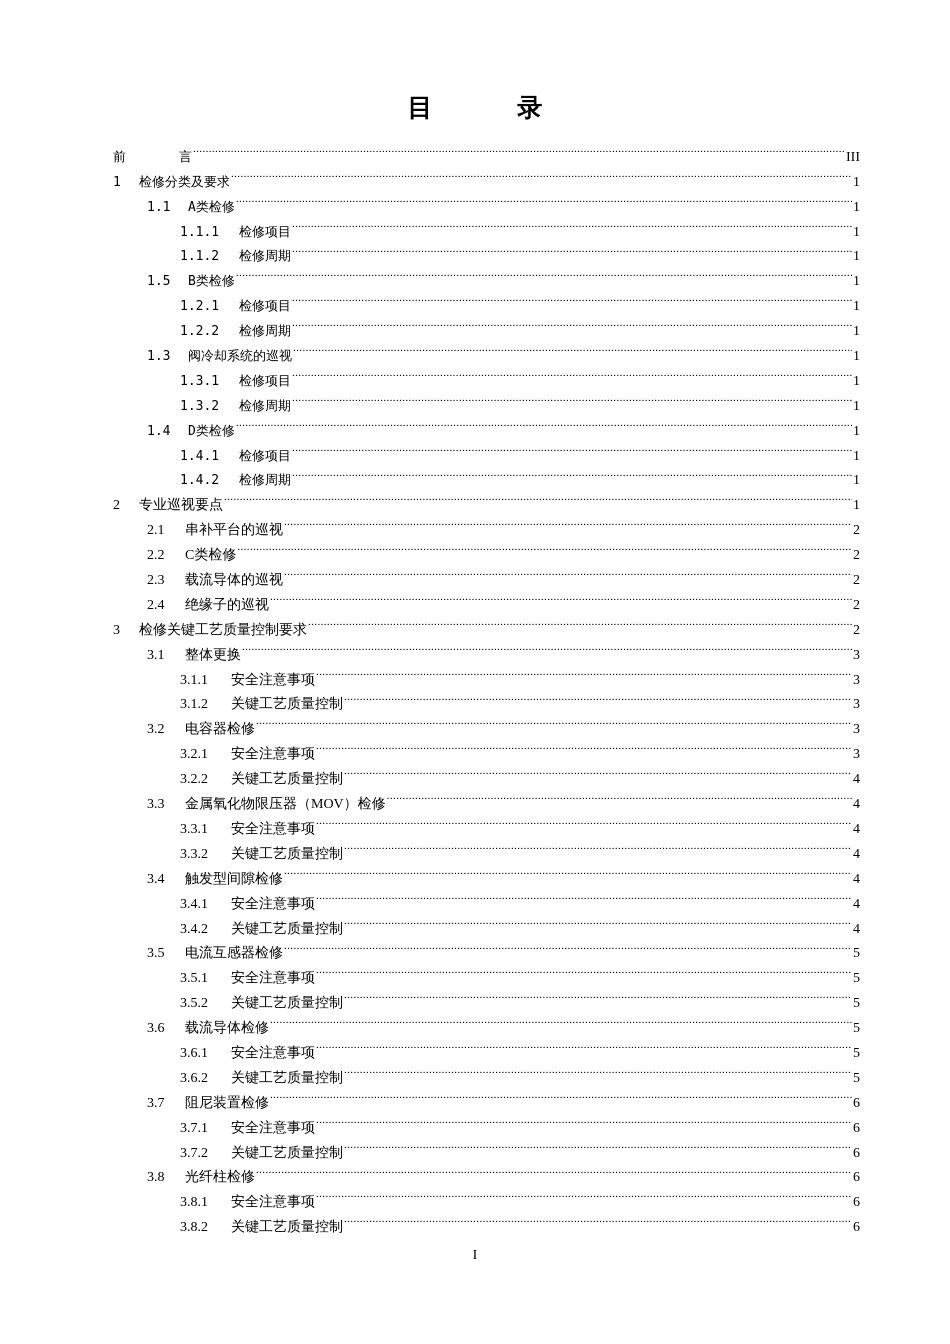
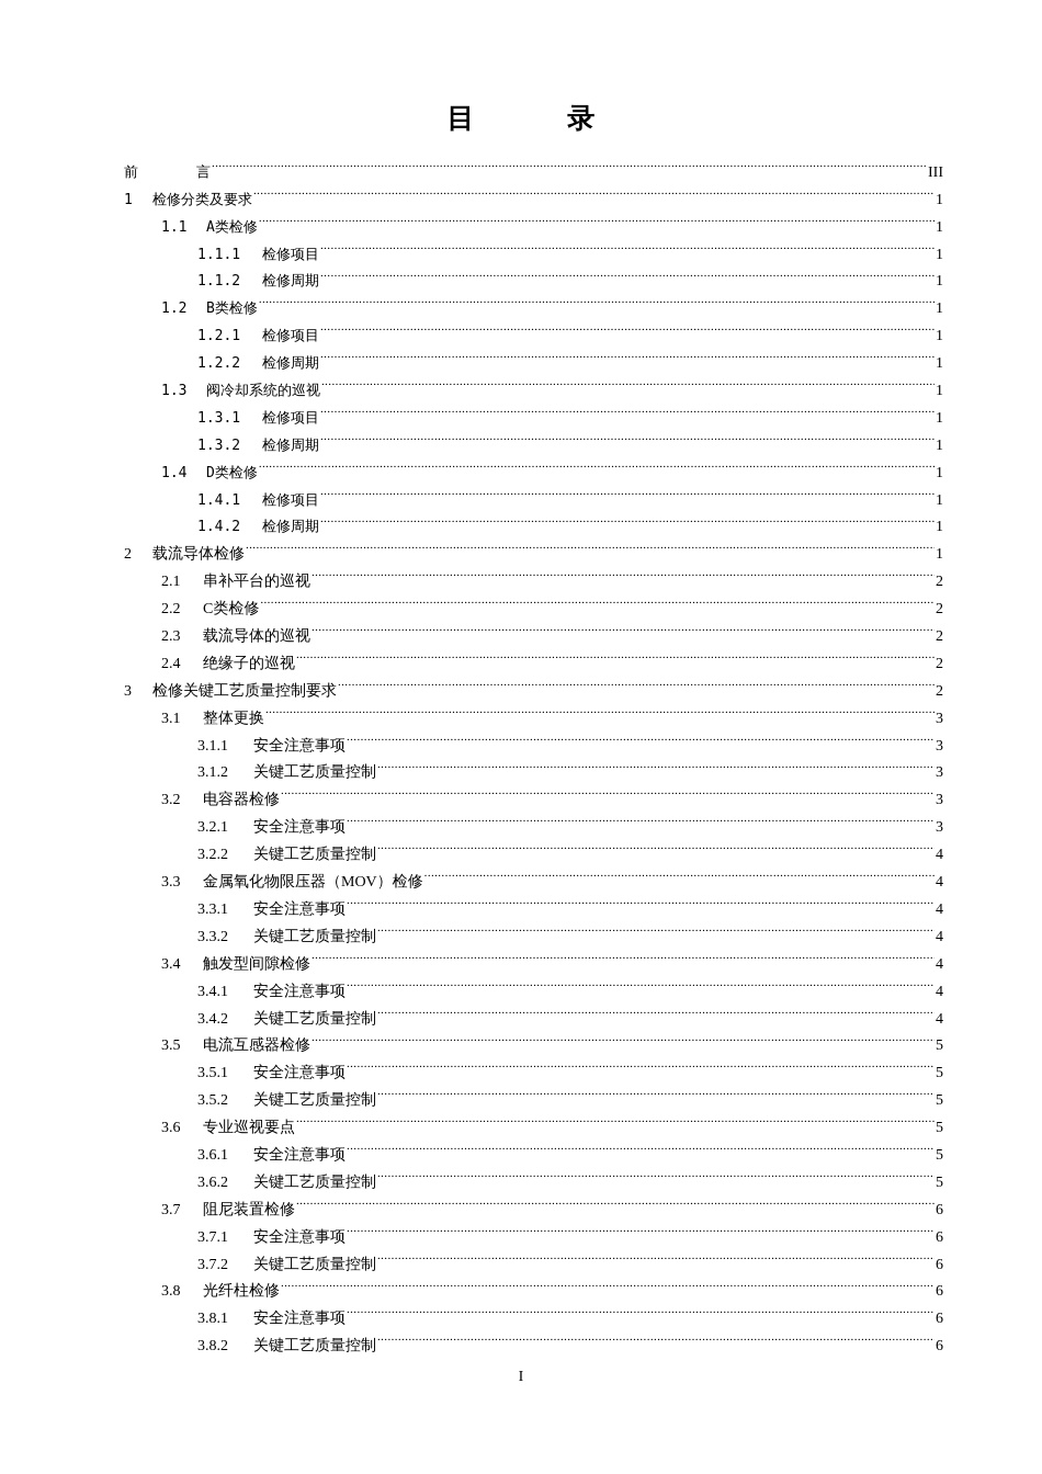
  目 录
  前
  言
  III
  1
  检修分类及要求
  1
  1.1
  A类检修
  1
  1.1.1
  检修项目
  1
  1.1.2
  检修周期
  1
- 1.5
+ 1.2
  B类检修
  1
  1.2.1
  检修项目
  1
  1.2.2
  检修周期
  1
  1.3
  阀冷却系统的巡视
  1
  1.3.1
  检修项目
  1
  1.3.2
  检修周期
  1
  1.4
  D类检修
  1
  1.4.1
  检修项目
  1
  1.4.2
  检修周期
  1
  2
- 专业巡视要点
+ 载流导体检修
  1
  2.1
  串补平台的巡视
  2
  2.2
  C类检修
  2
  2.3
  载流导体的巡视
  2
  2.4
  绝缘子的巡视
  2
  3
  检修关键工艺质量控制要求
  2
  3.1
  整体更换
  3
  3.1.1
  安全注意事项
  3
  3.1.2
  关键工艺质量控制
  3
  3.2
  电容器检修
  3
  3.2.1
  安全注意事项
  3
  3.2.2
  关键工艺质量控制
  4
  3.3
  金属氧化物限压器（MOV）检修
  4
  3.3.1
  安全注意事项
  4
  3.3.2
  关键工艺质量控制
  4
  3.4
  触发型间隙检修
  4
  3.4.1
  安全注意事项
  4
  3.4.2
  关键工艺质量控制
  4
  3.5
  电流互感器检修
  5
  3.5.1
  安全注意事项
  5
  3.5.2
  关键工艺质量控制
  5
  3.6
- 载流导体检修
+ 专业巡视要点
  5
  3.6.1
  安全注意事项
  5
  3.6.2
  关键工艺质量控制
  5
  3.7
  阻尼装置检修
  6
  3.7.1
  安全注意事项
  6
  3.7.2
  关键工艺质量控制
  6
  3.8
  光纤柱检修
  6
  3.8.1
  安全注意事项
  6
  3.8.2
  关键工艺质量控制
  6
  I
